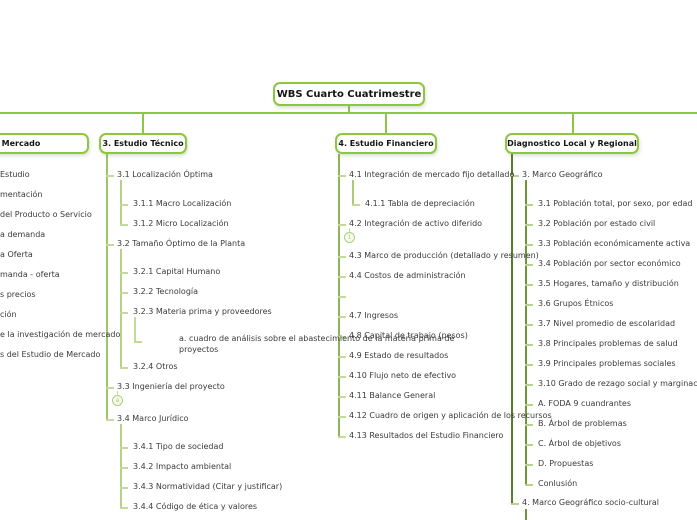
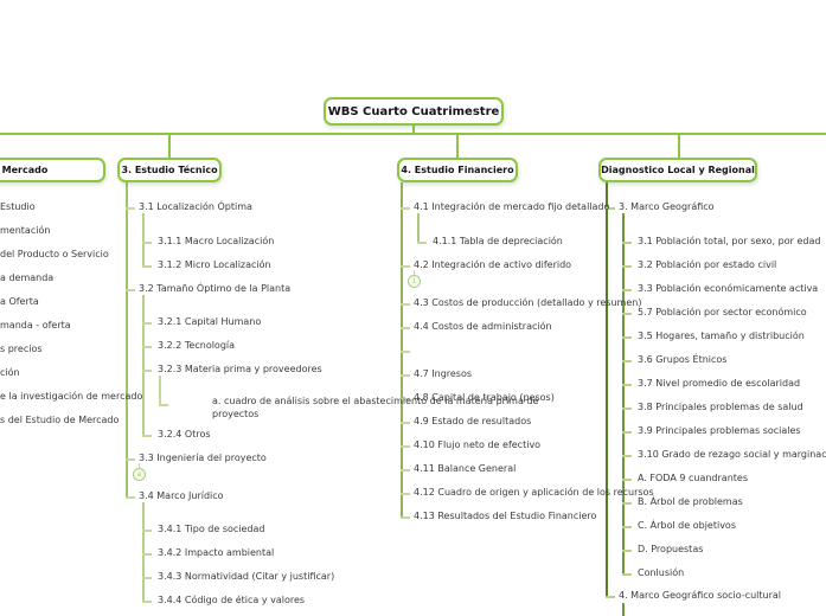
  WBS Cuarto Cuatrimestre
  Mercado
  3. Estudio Técnico
  4. Estudio Financiero
  Diagnostico Local y Regional
  Estudio
  mentación
  del Producto o Servicio
  a demanda
  a Oferta
  manda - oferta
  s precios
  ción
  e la investigación de mercado
  s del Estudio de Mercado
  3.1 Localización Óptima
  3.1.1 Macro Localización
  3.1.2 Micro Localización
  3.2 Tamaño Óptimo de la Planta
  3.2.1 Capital Humano
  3.2.2 Tecnología
  3.2.3 Materia prima y proveedores
  a. cuadro de análisis sobre el abastecimiento de la materia prima de proyectos
  3.2.4 Otros
  3.3 Ingeniería del proyecto
  3.4 Marco Jurídico
  3.4.1 Tipo de sociedad
  3.4.2 Impacto ambiental
  3.4.3 Normatividad (Citar y justificar)
  3.4.4 Código de ética y valores
  4.1 Integración de mercado fijo detallado
  4.1.1 Tabla de depreciación
  4.2 Integración de activo diferido
- 4.3 Marco de producción (detallado y resumen)
+ 4.3 Costos de producción (detallado y resumen)
  4.4 Costos de administración
  4.7 Ingresos
  4.8 Capital de trabajo (pesos)
  4.9 Estado de resultados
  4.10 Flujo neto de efectivo
  4.11 Balance General
  4.12 Cuadro de origen y aplicación de los recursos
  4.13 Resultados del Estudio Financiero
  3. Marco Geográfico
  3.1 Población total, por sexo, por edad
  3.2 Población por estado civil
  3.3 Población económicamente activa
- 3.4 Población por sector económico
+ 5.7 Población por sector económico
  3.5 Hogares, tamaño y distribución
  3.6 Grupos Étnicos
  3.7 Nivel promedio de escolaridad
  3.8 Principales problemas de salud
  3.9 Principales problemas sociales
  3.10 Grado de rezago social y marginac
  A. FODA 9 cuandrantes
  B. Árbol de problemas
  C. Árbol de objetivos
  D. Propuestas
  Conlusión
  4. Marco Geográfico socio-cultural
